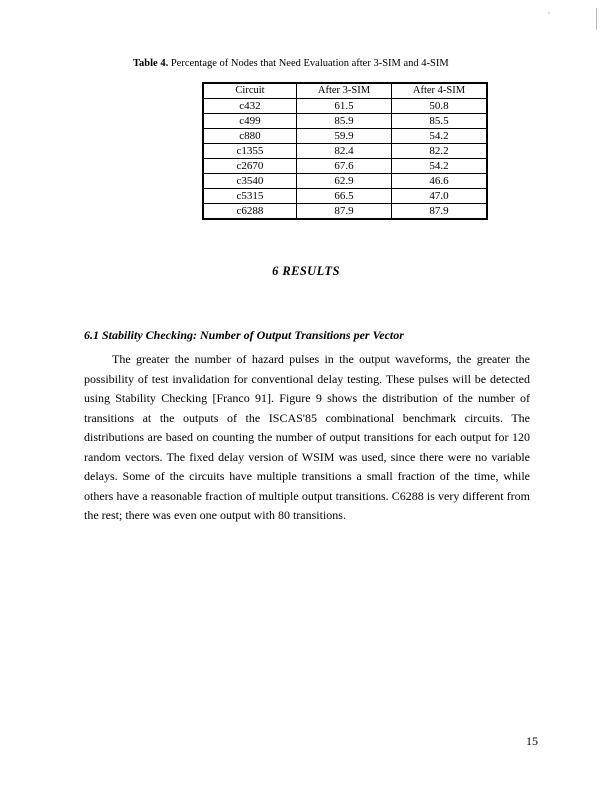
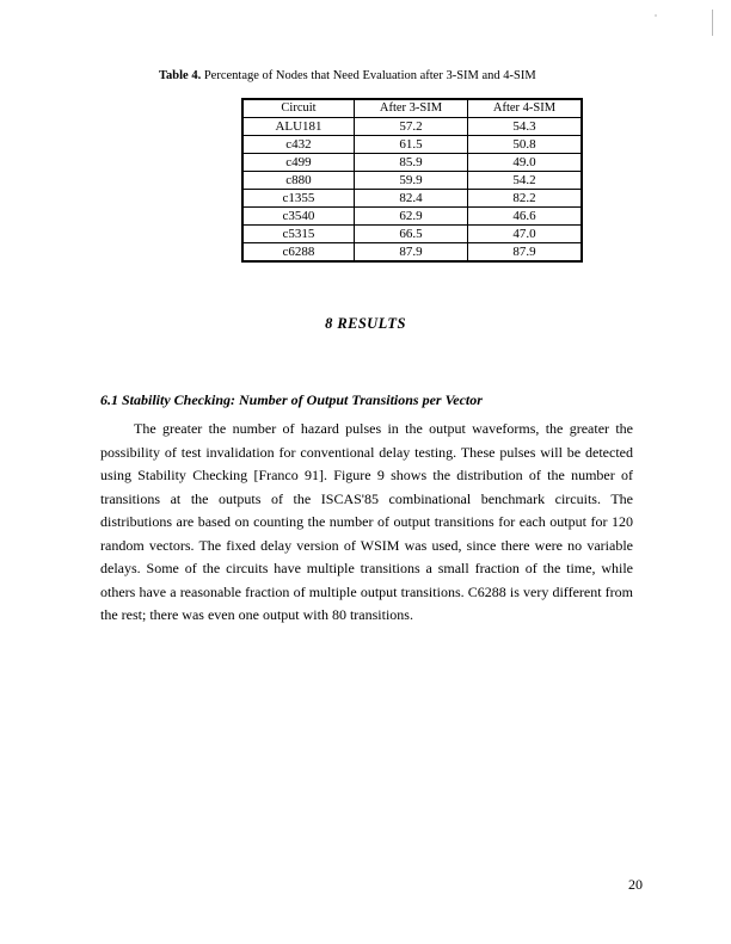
  Table 4. Percentage of Nodes that Need Evaluation after 3-SIM and 4-SIM
  Circuit	After 3-SIM	After 4-SIM
+ ALU181	57.2	54.3
  c432	61.5	50.8
- c499	85.9	85.5
+ c499	85.9	49.0
  c880	59.9	54.2
  c1355	82.4	82.2
- c2670	67.6	54.2
  c3540	62.9	46.6
  c5315	66.5	47.0
  c6288	87.9	87.9
- 6 RESULTS
+ 8 RESULTS
  6.1 Stability Checking: Number of Output Transitions per Vector
  The greater the number of hazard pulses in the output waveforms, the greater the possibility of test invalidation for conventional delay testing. These pulses will be detected using Stability Checking [Franco 91]. Figure 9 shows the distribution of the number of transitions at the outputs of the ISCAS'85 combinational benchmark circuits. The distributions are based on counting the number of output transitions for each output for 120 random vectors. The fixed delay version of WSIM was used, since there were no variable delays. Some of the circuits have multiple transitions a small fraction of the time, while others have a reasonable fraction of multiple output transitions. C6288 is very different from the rest; there was even one output with 80 transitions.
- 15
+ 20
